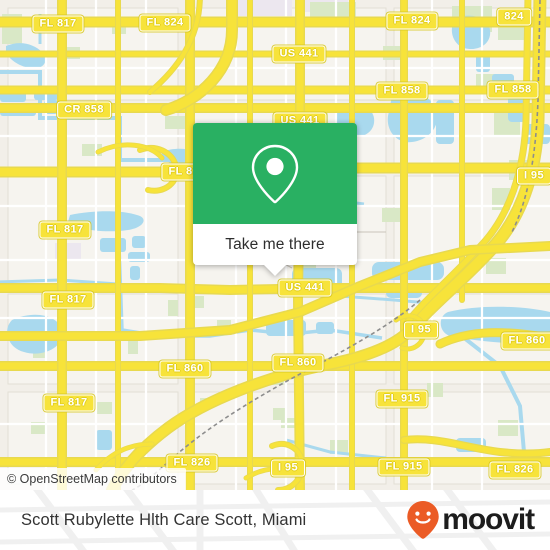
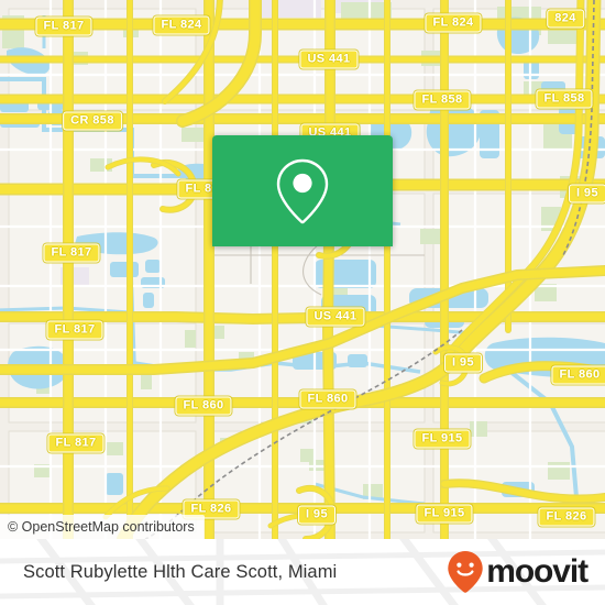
  FL 817
  FL 824
  FL 824
  824
  US 441
  CR 858
  FL 858
  FL 858
  US 441
  I 95
  FL 817
  FL 817
  US 441
  I 95
  FL 860
  FL 860
  FL 860
  FL 915
  FL 817
  I 95
  FL 826
  FL 915
  FL 826
  © OpenStreetMap contributors
- Take me there
  Scott Rubylette Hlth Care Scott, Miami
  moovit
